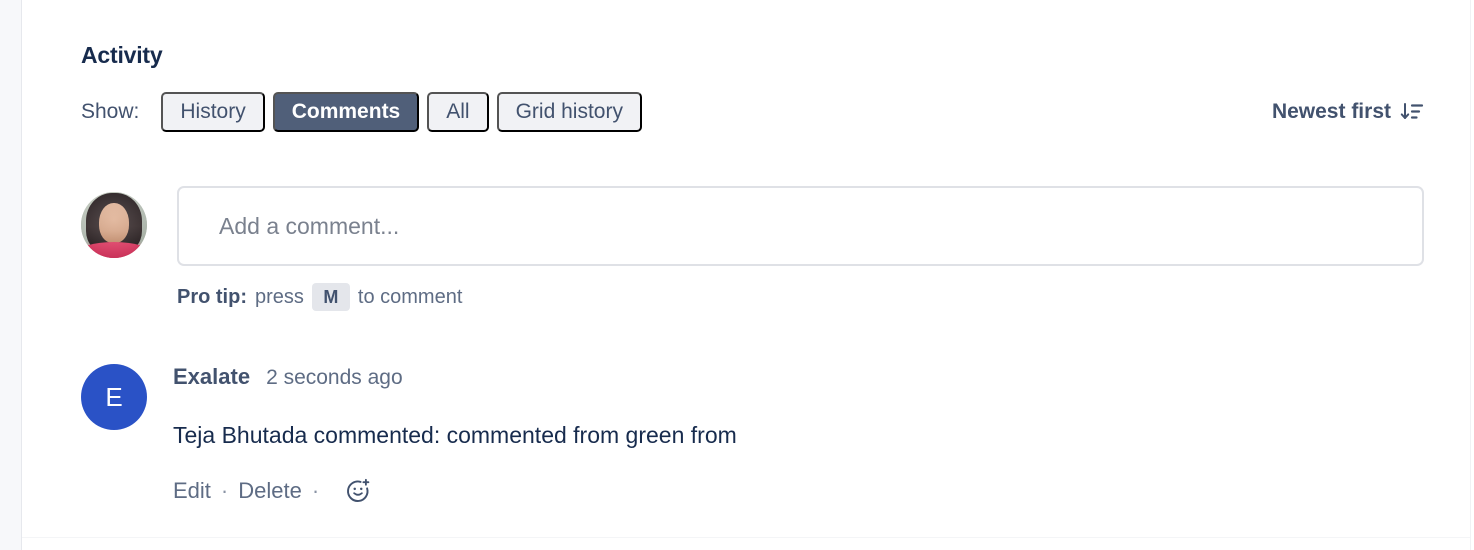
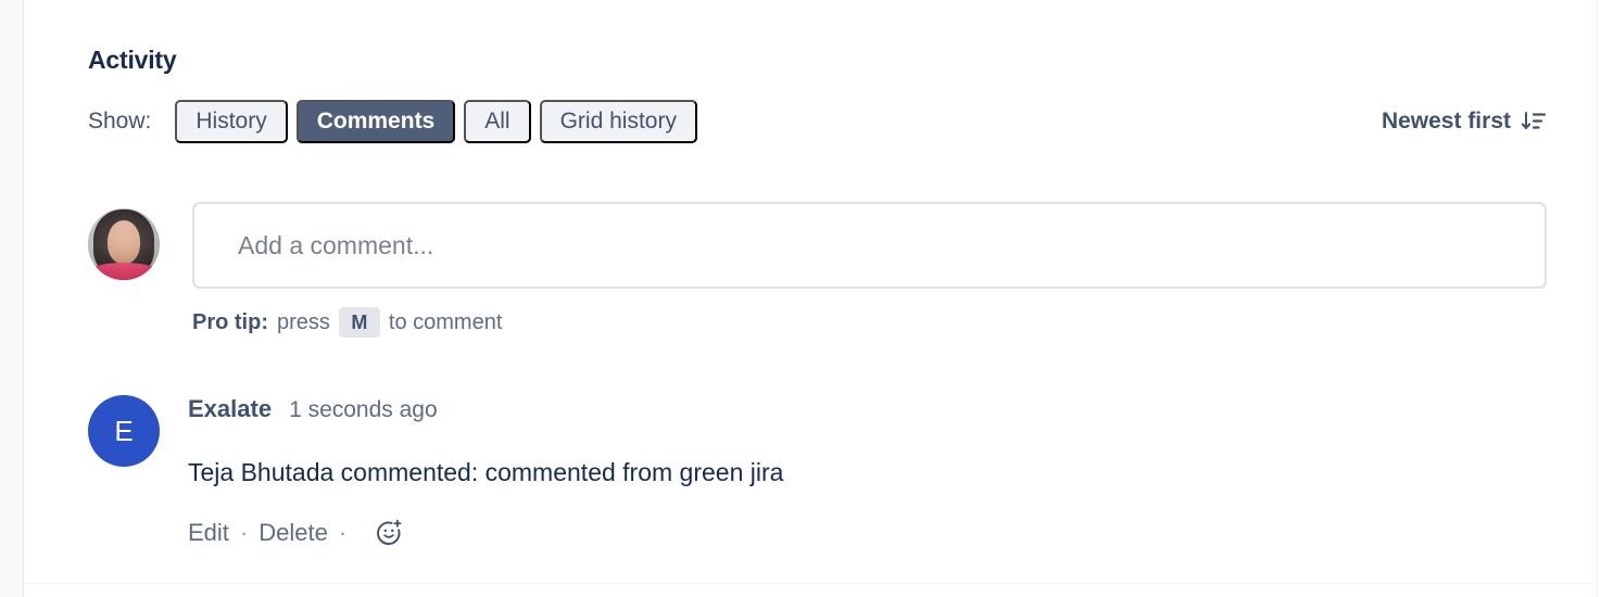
  Activity
  Show:
  History
  Comments
  All
  Grid history
  Newest first
  Add a comment...
  Pro tip:
  press
  M
  to comment
  E
  Exalate
- 2 seconds ago
+ 1 seconds ago
- Teja Bhutada commented: commented from green from
+ Teja Bhutada commented: commented from green jira
  Edit
  ·
  Delete
  ·
